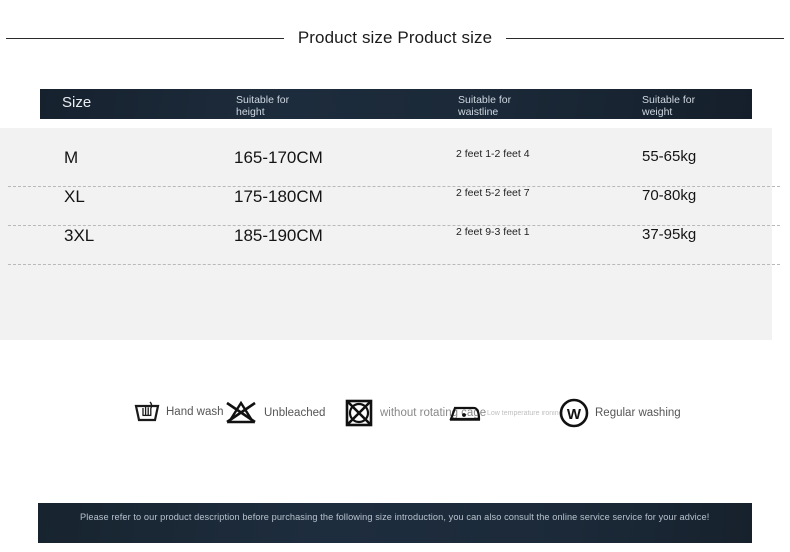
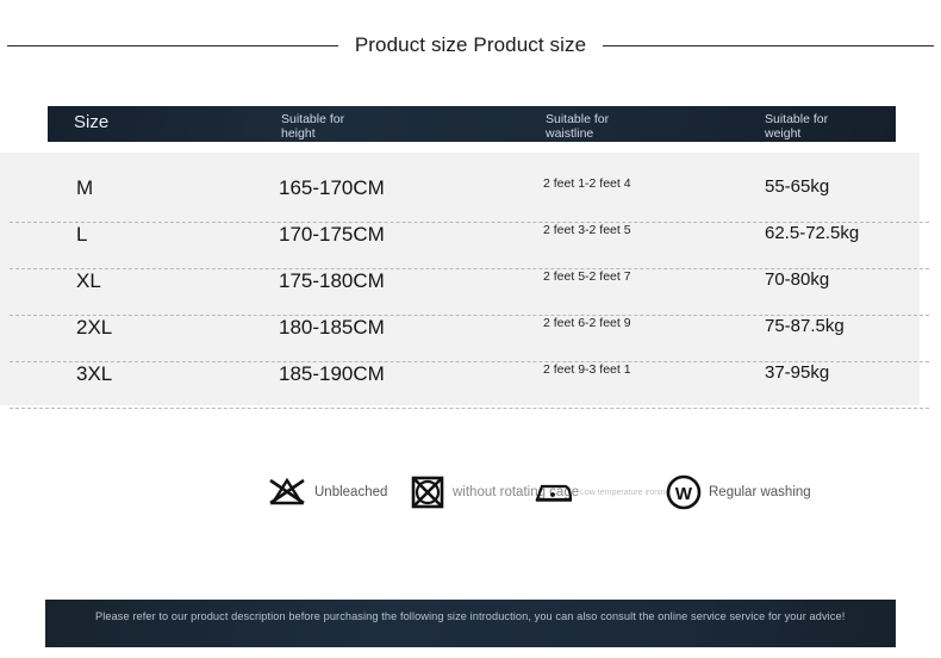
  Product size Product size
  Size
  Suitable for
  height
  Suitable for
  waistline
  Suitable for
  weight
  M
  165-170CM
  2 feet 1-2 feet 4
  55-65kg
+ L
+ 170-175CM
+ 2 feet 3-2 feet 5
+ 62.5-72.5kg
  XL
  175-180CM
  2 feet 5-2 feet 7
  70-80kg
+ 2XL
+ 180-185CM
+ 2 feet 6-2 feet 9
+ 75-87.5kg
  3XL
  185-190CM
  2 feet 9-3 feet 1
  37-95kg
- Hand wash
  Unbleached
  without rotating cage
  W
  Regular washing
  Please refer to our product description before purchasing the following size introduction, you can also consult the online service service for your advice!
